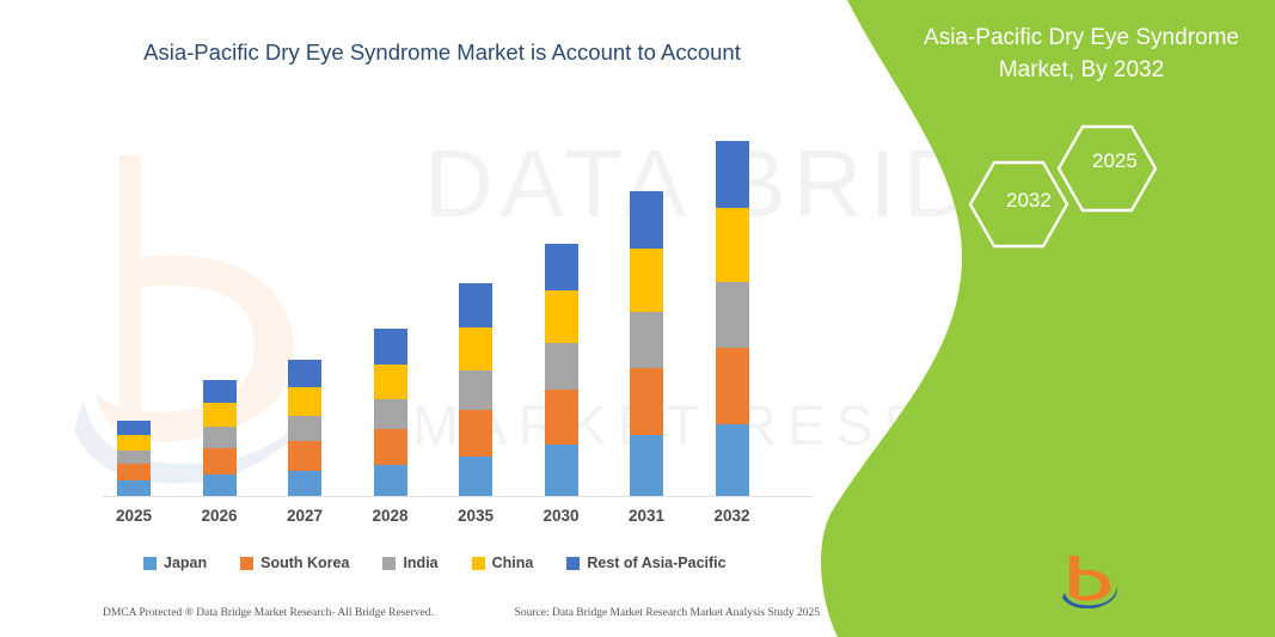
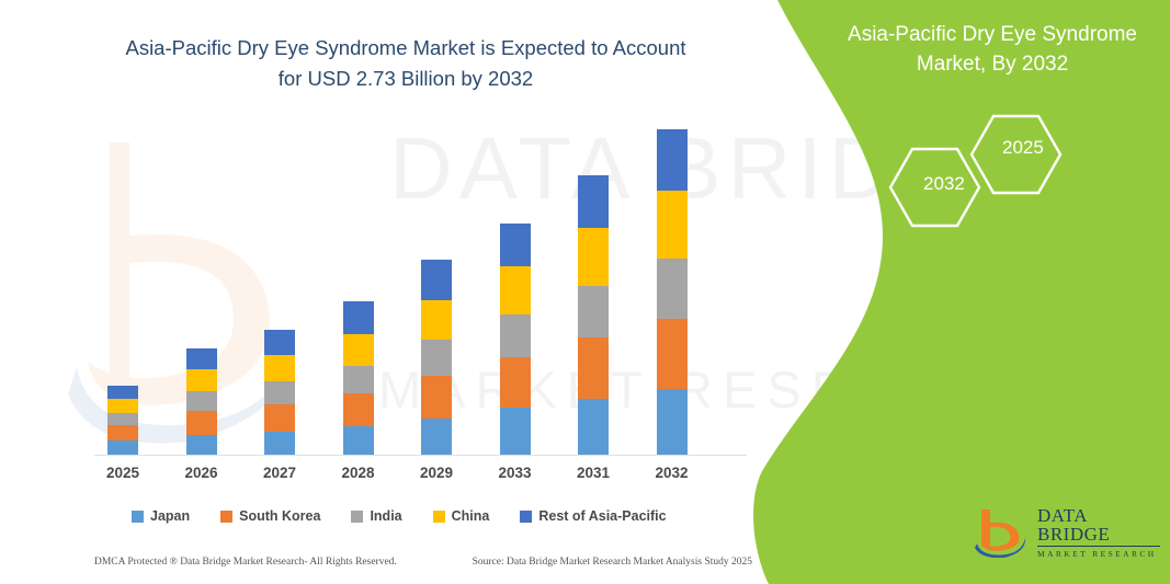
  DATA BRID
  Asia-Pacific Dry Eye Syndrome
  Market, By 2032
  2032
  2025
+ DATA BRIDGE
+ MARKET RESEARCH
- Asia-Pacific Dry Eye Syndrome Market is Account to Account
+ Asia-Pacific Dry Eye Syndrome Market is Expected to Account
+ for USD 2.73 Billion by 2032
  2025
  2026
  2027
  2028
- 2035
+ 2029
- 2030
+ 2033
  2031
  2032
  Japan
  South Korea
  India
  China
  Rest of Asia-Pacific
- DMCA Protected ® Data Bridge Market Research- All Bridge Reserved.
+ DMCA Protected ® Data Bridge Market Research- All Rights Reserved.
  Source: Data Bridge Market Research Market Analysis Study 2025
